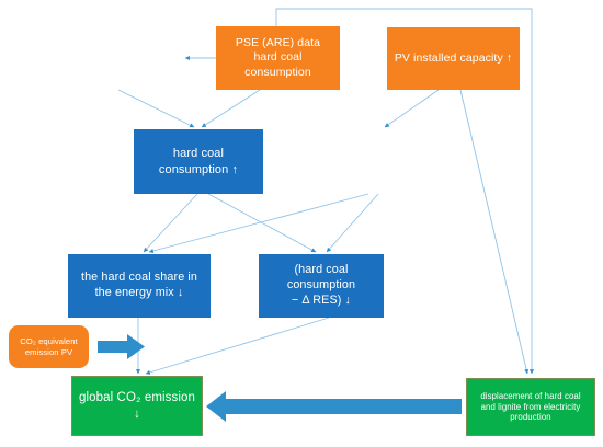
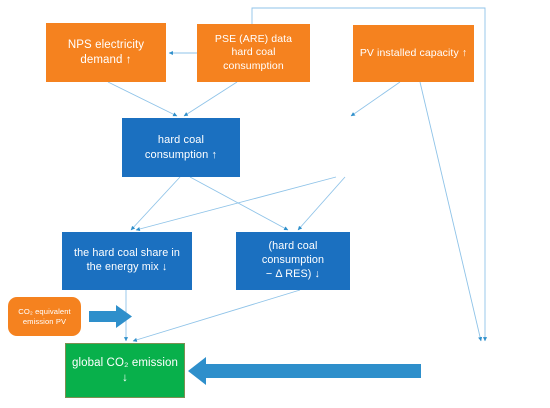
+ NPS electricity
+ demand ↑
  PSE (ARE) data
  hard coal
  consumption
  PV installed capacity ↑
  hard coal
  consumption ↑
  the hard coal share in
  the energy mix ↓
  (hard coal
  consumption
  − Δ RES) ↓
  CO₂ equivalent
  emission PV
  global CO₂ emission ↓
- displacement of hard coal
- and lignite from electricity
- production
